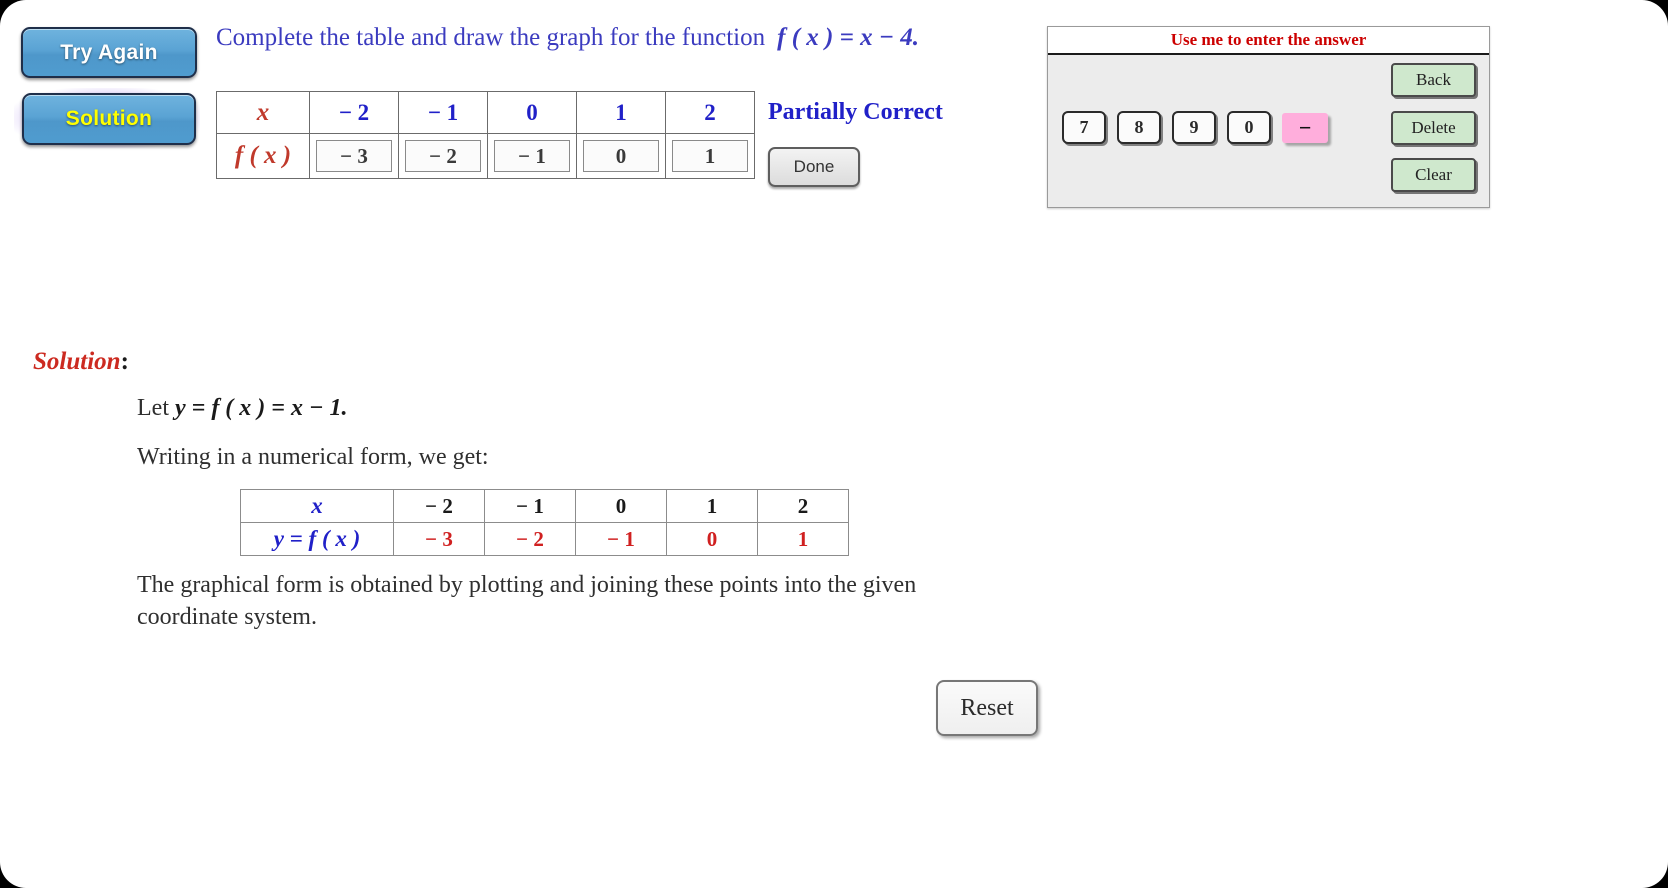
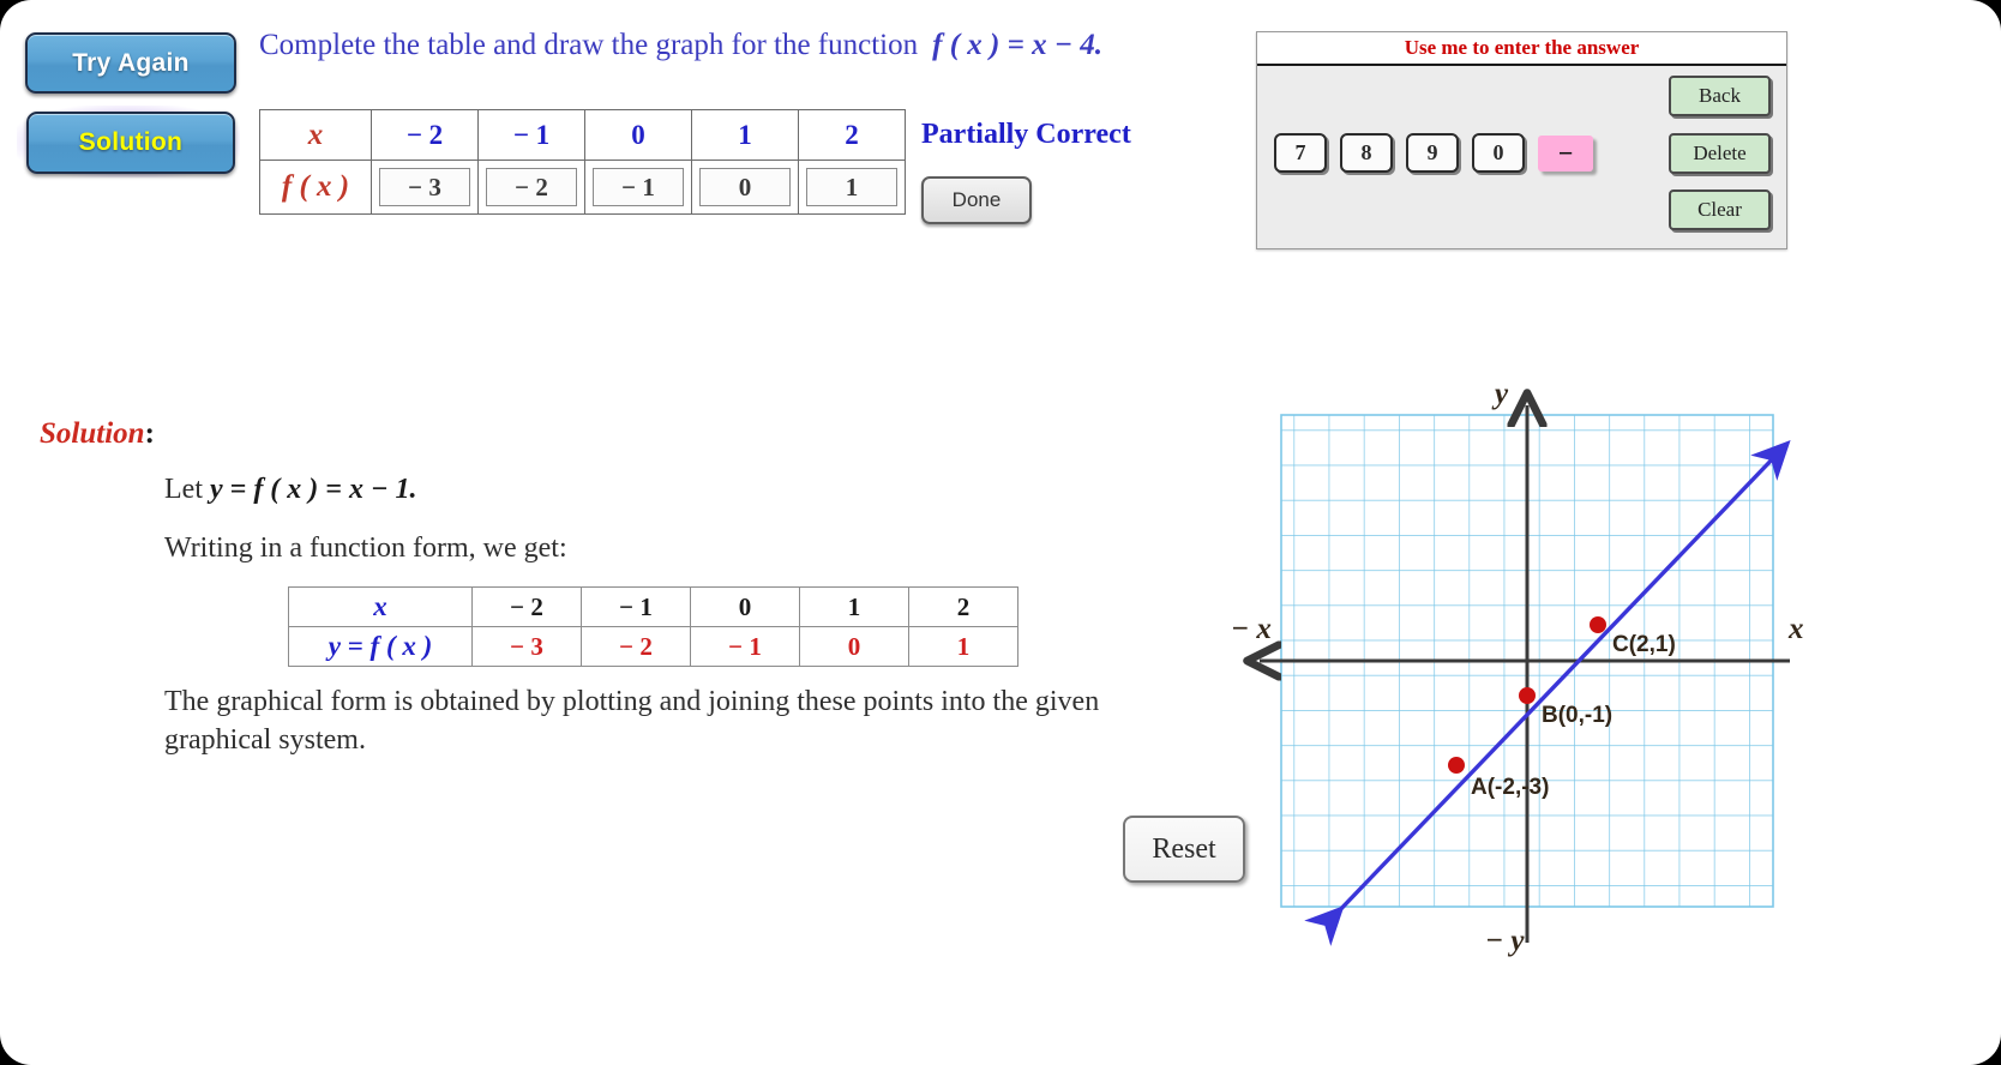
  Try Again
  Solution
  Complete the table and draw the graph for the function f ( x ) = x − 4.
  x	− 2	− 1	0	1	2
  f ( x )	− 3	− 2	− 1	0	1
  Partially Correct
  Done
  Use me to enter the answer
  7
  8
  9
  0
  −
  Back
  Delete
  Clear
  Solution:
  Let y = f ( x ) = x − 1.
- Writing in a numerical form, we get:
+ Writing in a function form, we get:
  x	− 2	− 1	0	1	2
  y = f ( x )	− 3	− 2	− 1	0	1
- The graphical form is obtained by plotting and joining these points into the given coordinate system.
+ The graphical form is obtained by plotting and joining these points into the given graphical system.
  Reset
+ A(-2,-3)
+ B(0,-1)
+ C(2,1)
+ y
+ − y
+ x
+ − x
